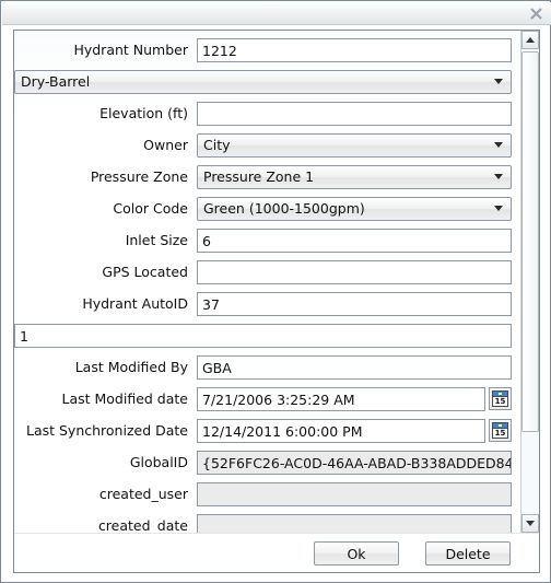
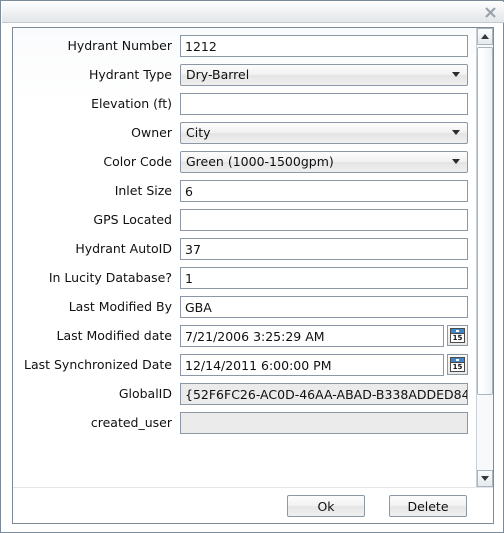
  Hydrant Number
  1212
+ Hydrant Type
  Dry-Barrel
  Elevation (ft)
  Owner
  City
- Pressure Zone
- Pressure Zone 1
  Color Code
  Green (1000-1500gpm)
  Inlet Size
  6
  GPS Located
  Hydrant AutoID
  37
+ In Lucity Database?
  1
  Last Modified By
  GBA
  Last Modified date
  7/21/2006 3:25:29 AM
  15
  Last Synchronized Date
  12/14/2011 6:00:00 PM
  15
  GlobalID
  {52F6FC26-AC0D-46AA-ABAD-B338ADDED84
  created_user
- created_date
  Ok
  Delete
